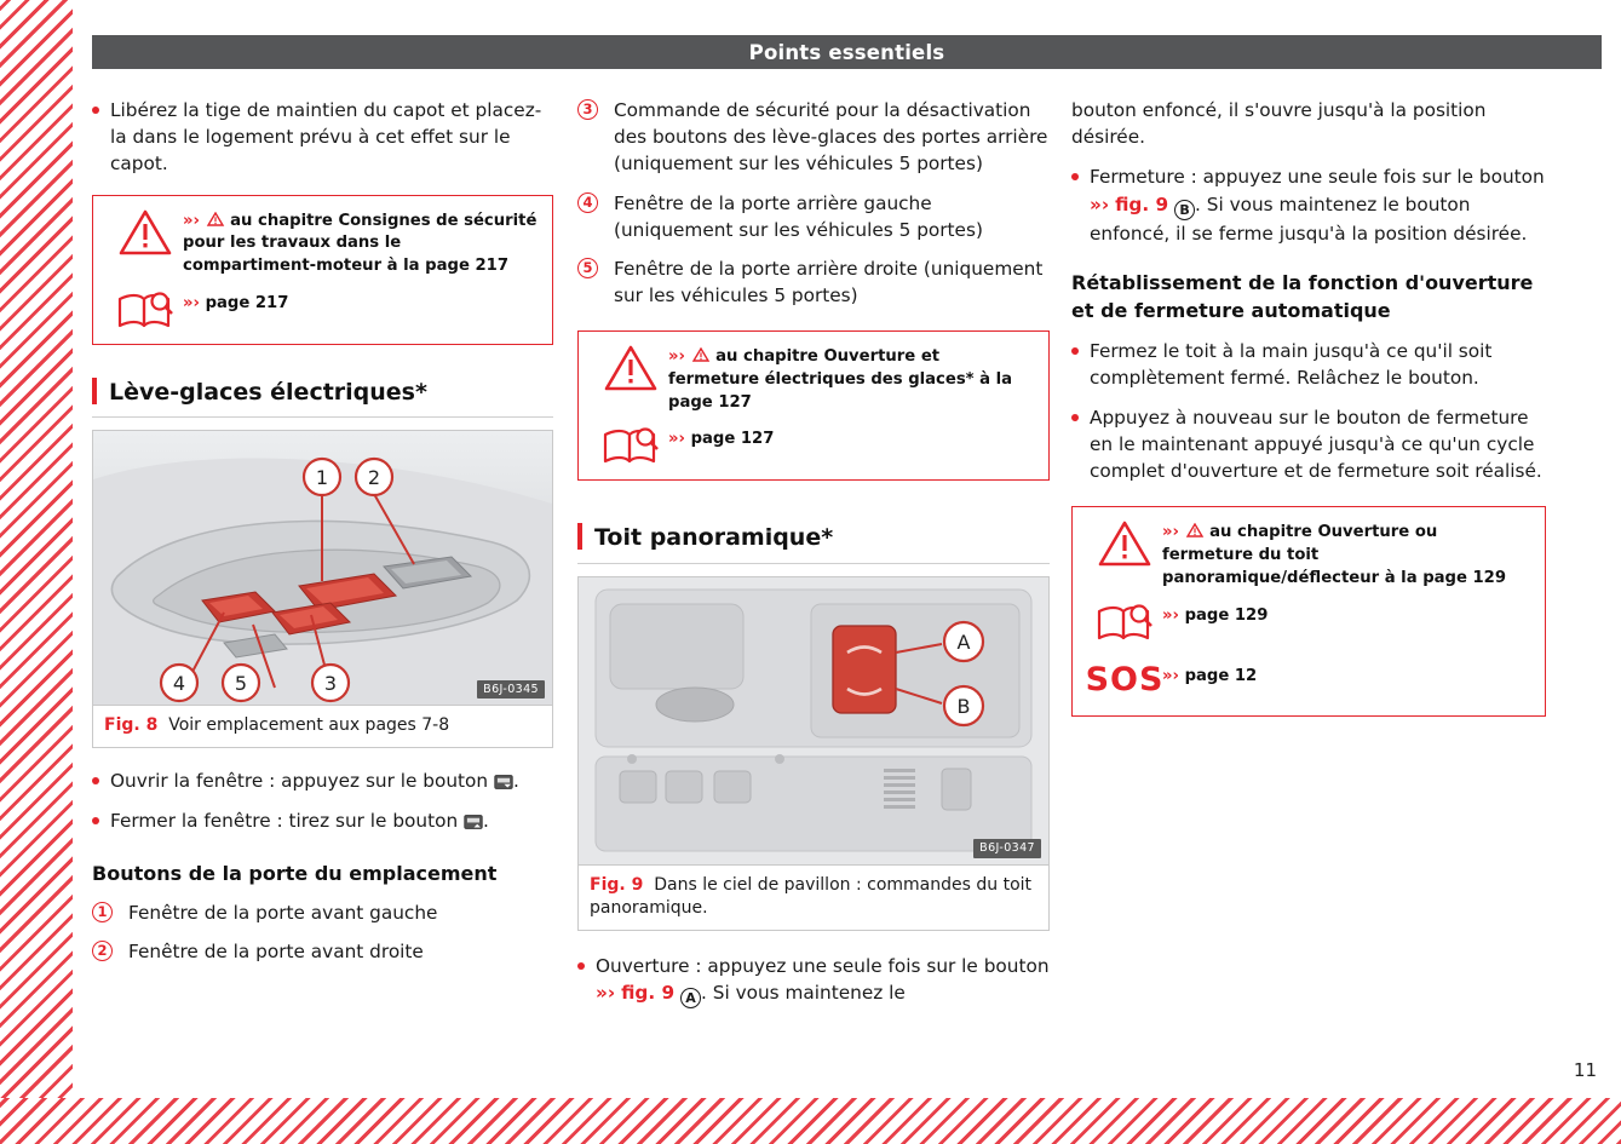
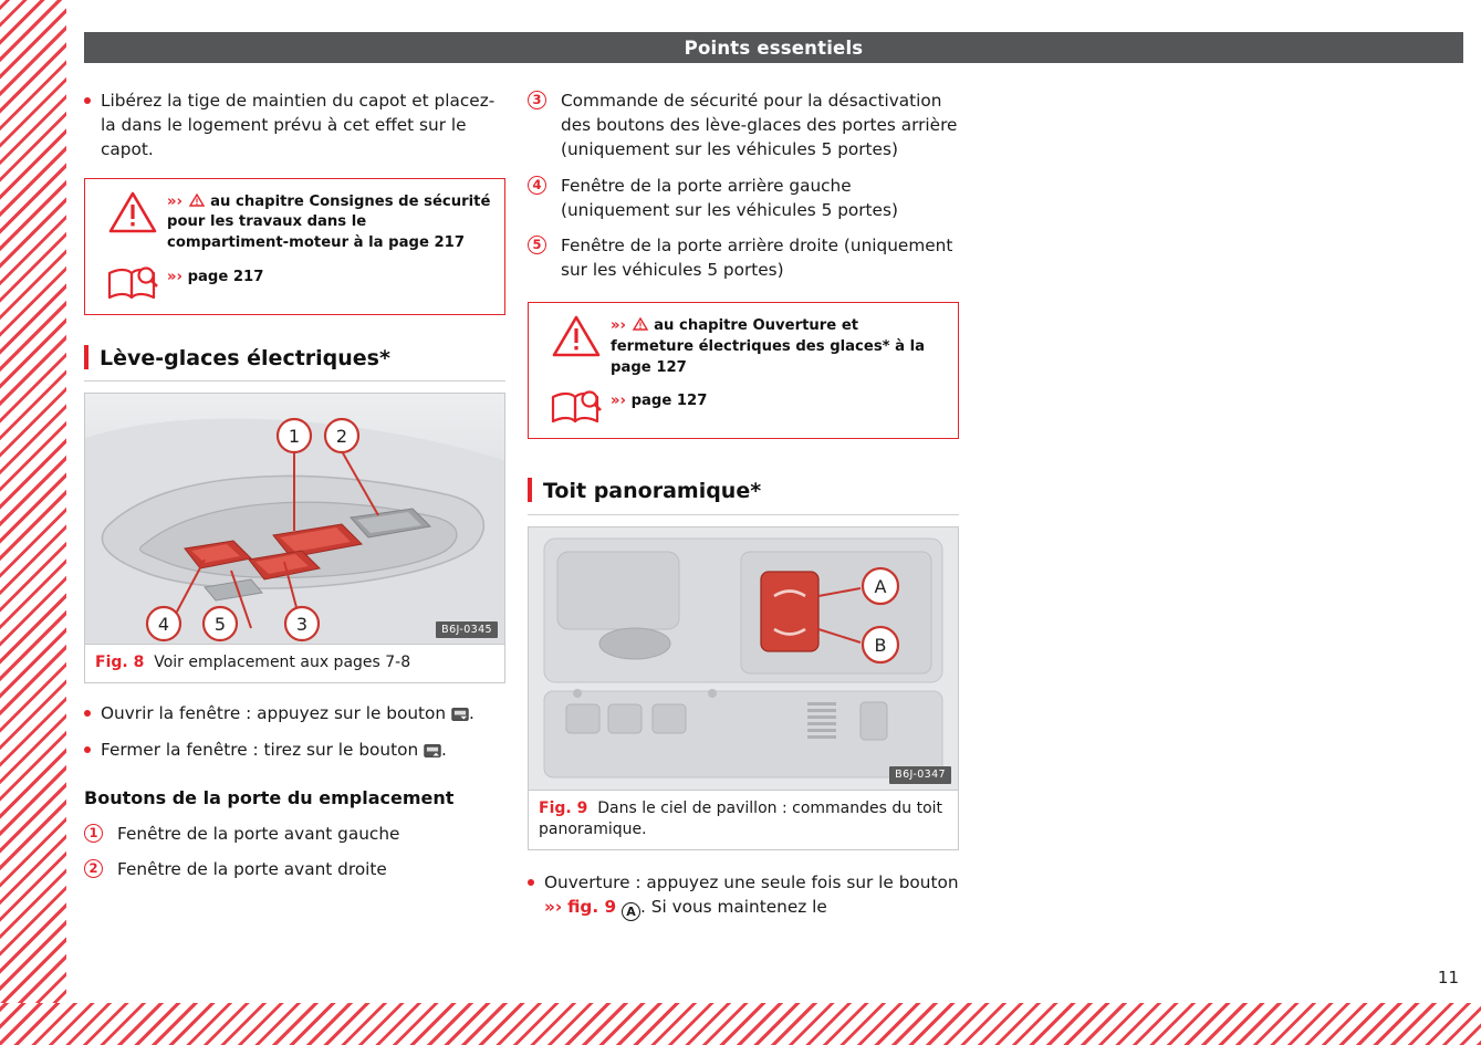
  Points essentiels
  Libérez la tige de maintien du capot et placez-la dans le logement prévu à cet effet sur le capot.
  »› au chapitre Consignes de sécurité pour les travaux dans le compartiment-moteur à la page 217
  »› page 217
  Lève-glaces électriques*
  1
  2
  3
  4
  5
  B6J-0345
  Fig. 8 Voir emplacement aux pages 7-8
  Ouvrir la fenêtre : appuyez sur le bouton .
  Fermer la fenêtre : tirez sur le bouton .
  Boutons de la porte du emplacement
  1
  Fenêtre de la porte avant gauche
  2
  Fenêtre de la porte avant droite
  3
  Commande de sécurité pour la désactivation des boutons des lève-glaces des portes arrière (uniquement sur les véhicules 5 portes)
  4
  Fenêtre de la porte arrière gauche (uniquement sur les véhicules 5 portes)
  5
  Fenêtre de la porte arrière droite (uniquement sur les véhicules 5 portes)
  »› au chapitre Ouverture et fermeture électriques des glaces* à la page 127
  »› page 127
  Toit panoramique*
  A
  B
  B6J-0347
  Fig. 9 Dans le ciel de pavillon : commandes du toit panoramique.
  Ouverture : appuyez une seule fois sur le bouton »› fig. 9 A . Si vous maintenez le
- bouton enfoncé, il s'ouvre jusqu'à la position désirée.
- Fermeture : appuyez une seule fois sur le bouton »› fig. 9 B . Si vous maintenez le bouton enfoncé, il se ferme jusqu'à la position désirée.
- Rétablissement de la fonction d'ouverture et de fermeture automatique
- Fermez le toit à la main jusqu'à ce qu'il soit complètement fermé. Relâchez le bouton.
- Appuyez à nouveau sur le bouton de fermeture en le maintenant appuyé jusqu'à ce qu'un cycle complet d'ouverture et de fermeture soit réalisé.
- »› au chapitre Ouverture ou fermeture du toit panoramique/déflecteur à la page 129
- »› page 129
- SOS
- »› page 12
  11
